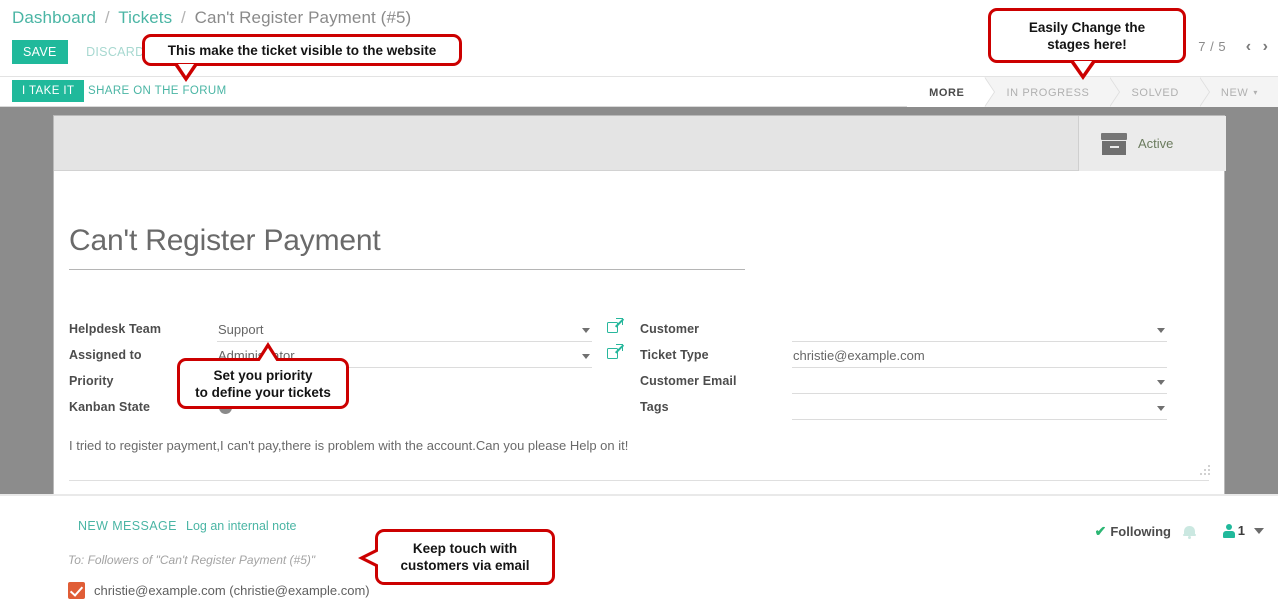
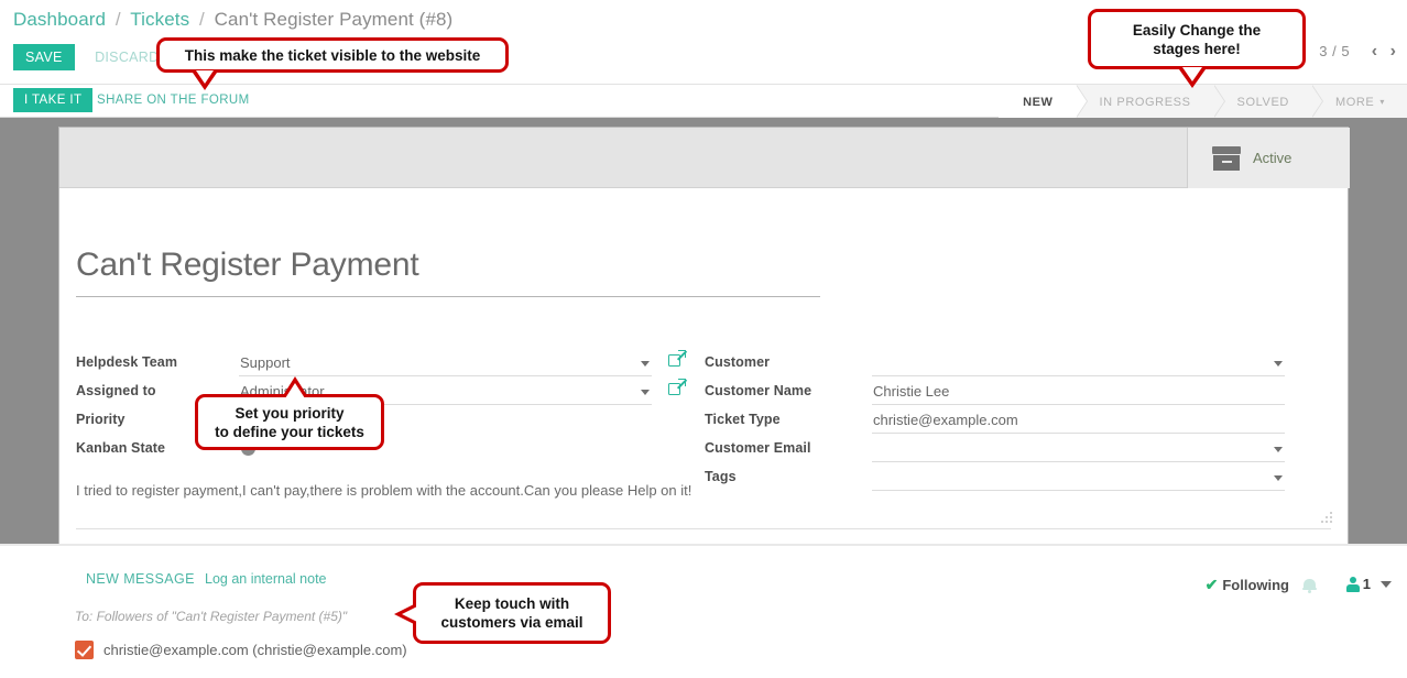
- Dashboard / Tickets / Can't Register Payment (#5)
+ Dashboard / Tickets / Can't Register Payment (#8)
  SAVE DISCARD
- 7 / 5 ‹ ›
+ 3 / 5 ‹ ›
  I TAKE IT
  SHARE ON THE FORUM
- MORE
+ NEW
  IN PROGRESS
  SOLVED
- NEW
+ MORE
  ▾
  Active
  Can't Register Payment
  Helpdesk Team
  Support
  Assigned to
  Administrator
  Priority
  Kanban State
  Customer
+ Customer Name
+ Christie Lee
  Ticket Type
  christie@example.com
  Customer Email
  Tags
  I tried to register payment,I can't pay,there is problem with the account.Can you please Help on it!
  NEW MESSAGE
  Log an internal note
  To: Followers of "Can't Register Payment (#5)"
  christie@example.com (christie@example.com)
  ✔
  Following
  1
  This make the ticket visible to the website
  Easily Change the
  stages here!
  Set you priority
  to define your tickets
  Keep touch with
  customers via email
